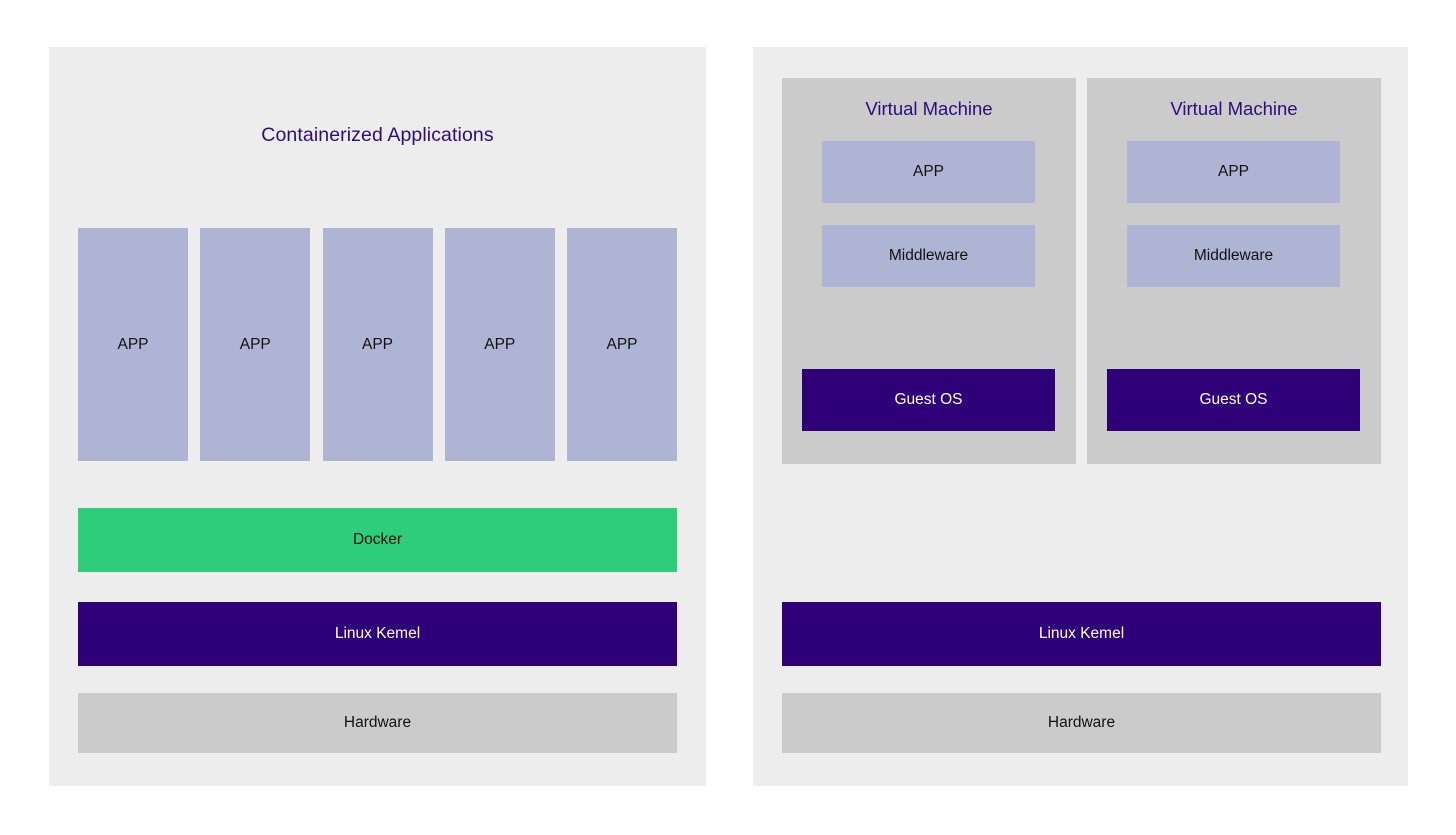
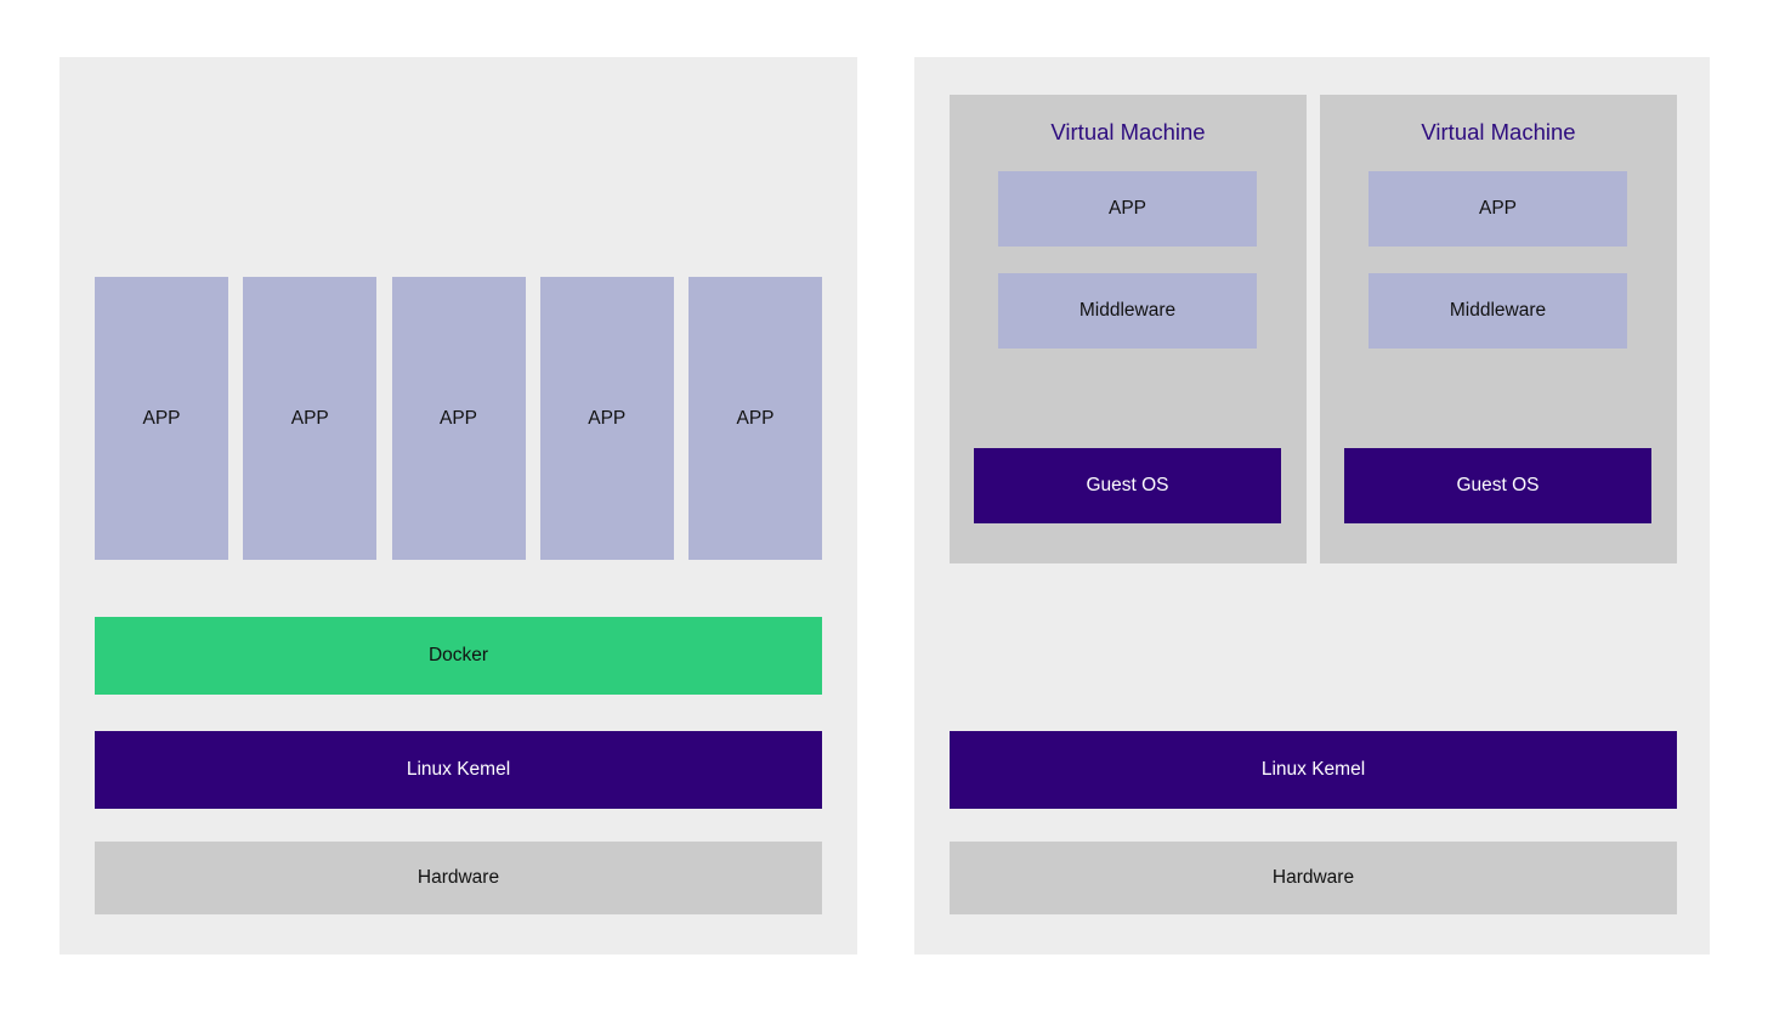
- Containerized Applications
  APP
  APP
  APP
  APP
  APP
  Docker
  Linux Kemel
  Hardware
  Virtual Machine
  APP
  Middleware
  Guest OS
  Virtual Machine
  APP
  Middleware
  Guest OS
  Linux Kemel
  Hardware
